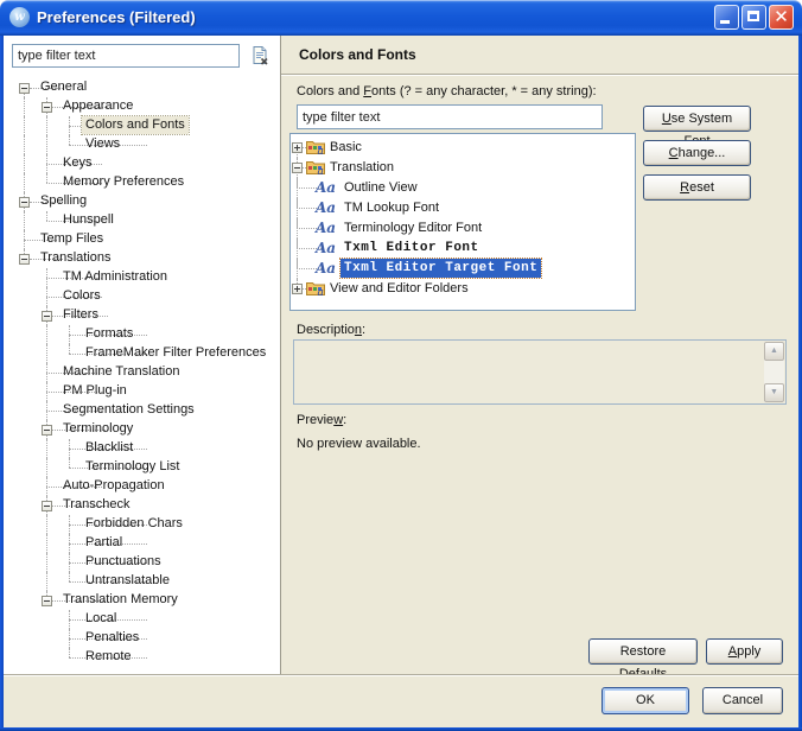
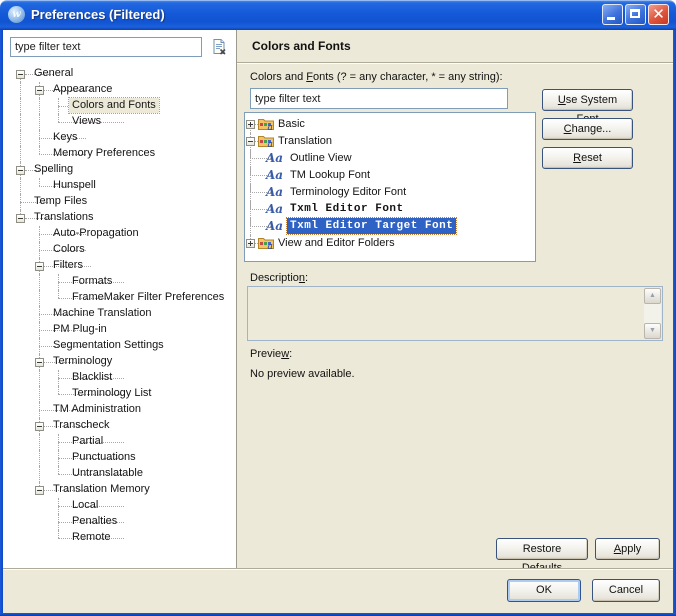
  w
  Preferences (Filtered)
  ✕
  type filter text
  General
  Appearance
  Colors and Fonts
  Views
  Keys
  Memory Preferences
  Spelling
  Hunspell
  Temp Files
  Translations
- TM Administration
+ Auto-Propagation
  Colors
  Filters
  Formats
  FrameMaker Filter Preferences
  Machine Translation
  PM Plug-in
  Segmentation Settings
  Terminology
  Blacklist
  Terminology List
- Auto-Propagation
+ TM Administration
  Transcheck
- Forbidden Chars
  Partial
  Punctuations
  Untranslatable
  Translation Memory
  Local
  Penalties
  Remote
  Colors and Fonts
  Colors and Fonts (? = any character, * = any string):
  type filter text
  Change...
  Reset
  a
  Basic
  a
  Translation
  Aa
  Outline View
  Aa
  TM Lookup Font
  Aa
  Terminology Editor Font
  Aa
  Txml Editor Font
  Aa
  Txml Editor Target Font
  a
  View and Editor Folders
  Description:
  Preview:
  No preview available.
  Apply
  OK
  Cancel
